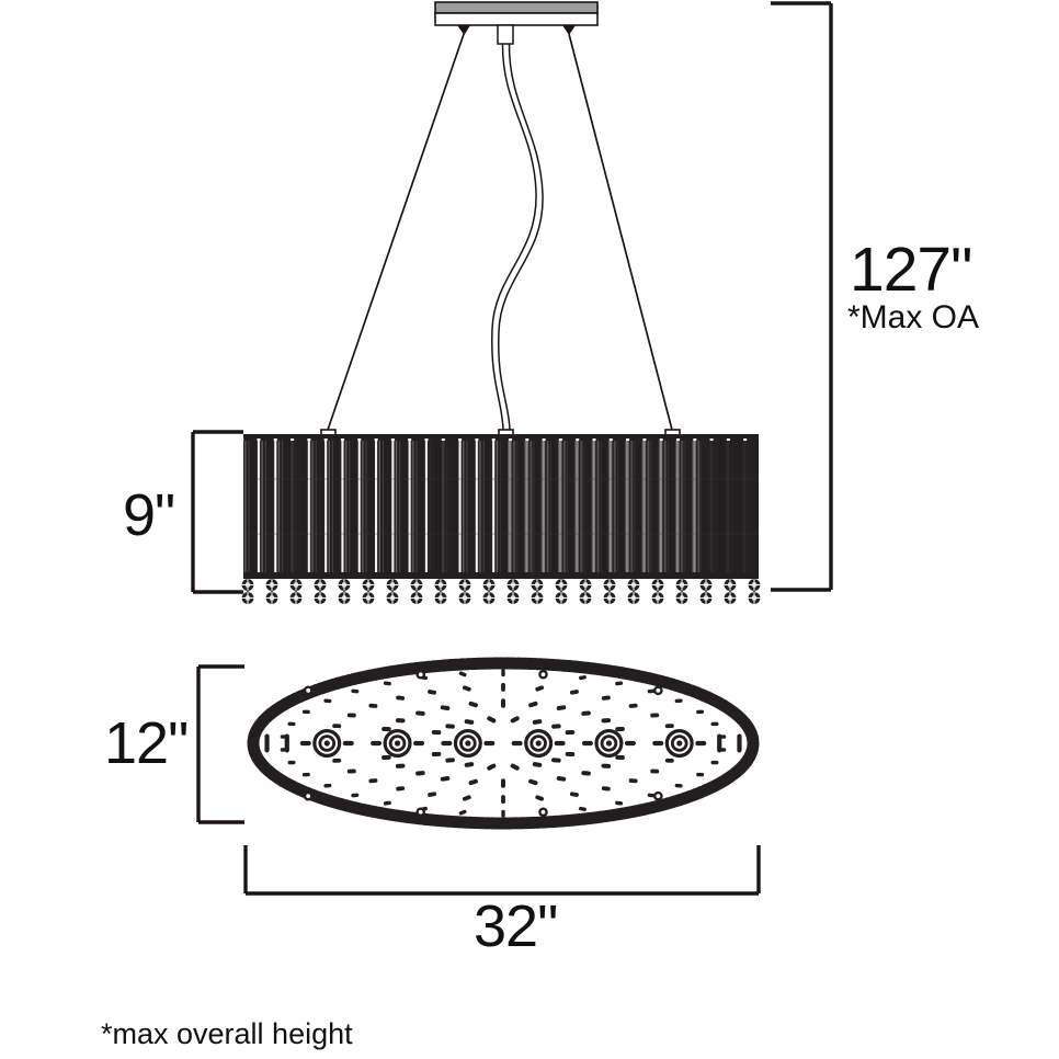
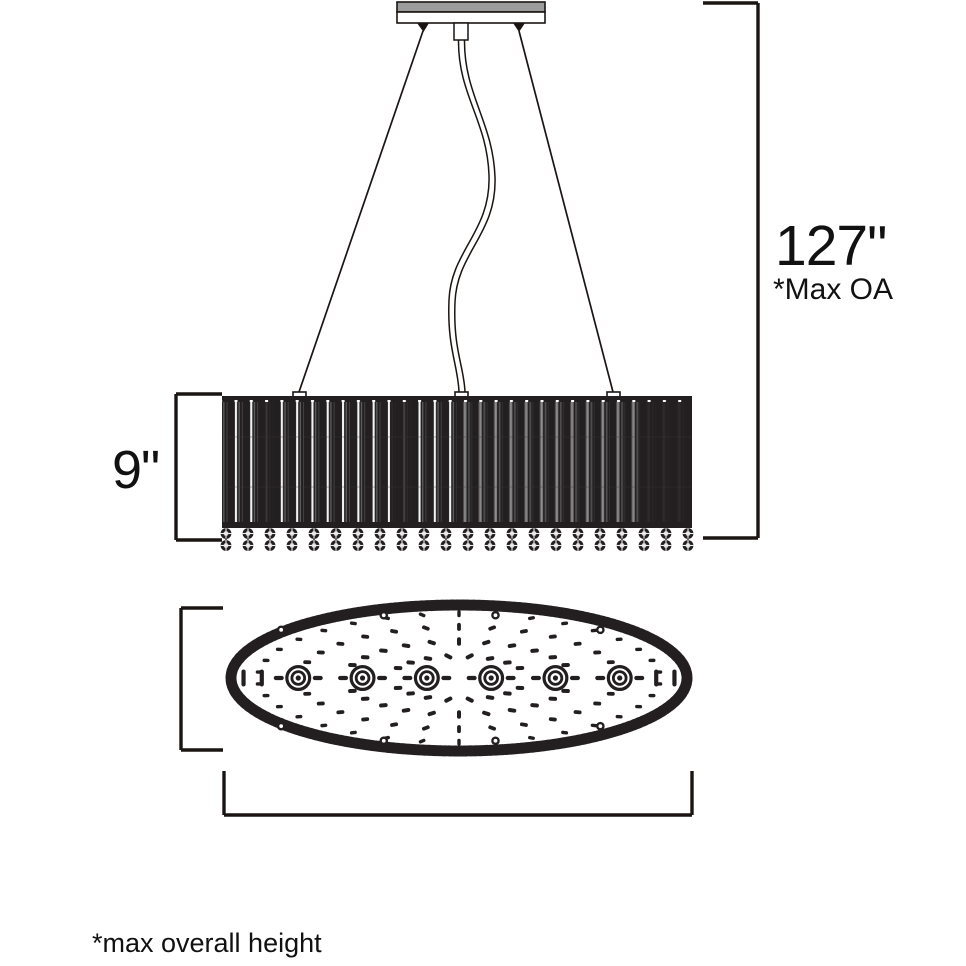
  127"
  *Max OA
  9"
- 12"
- 32"
  *max overall height
